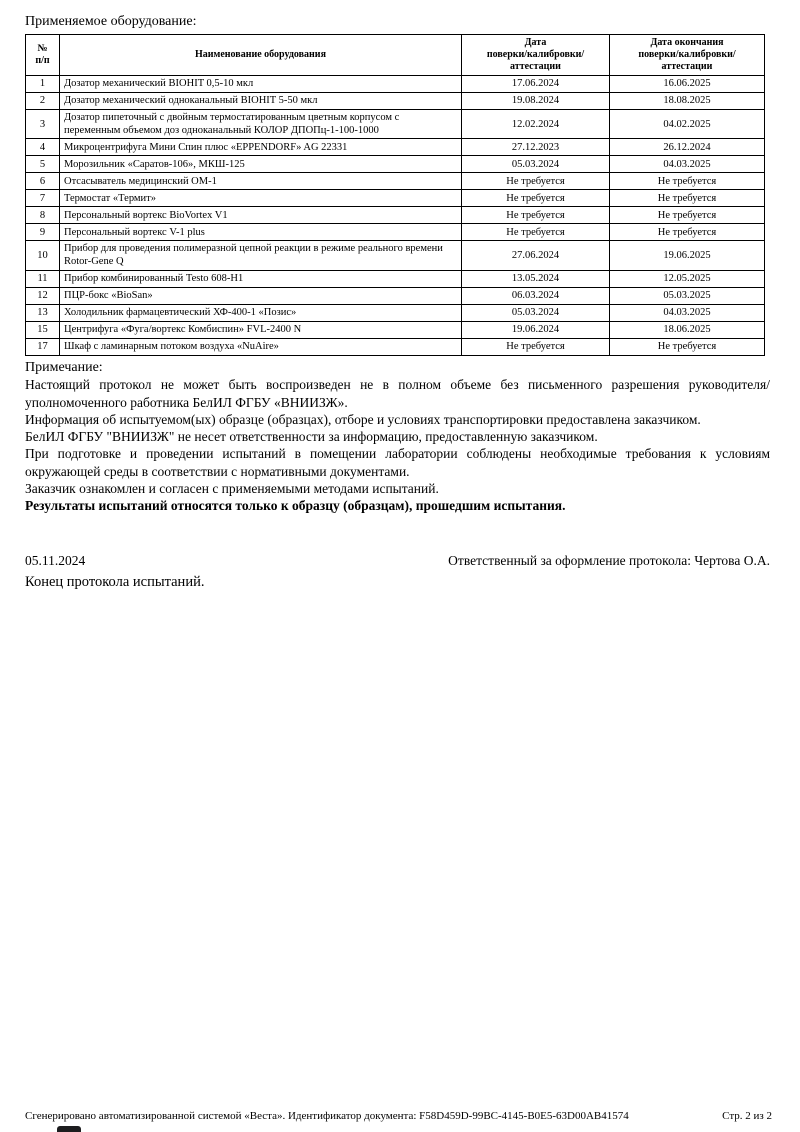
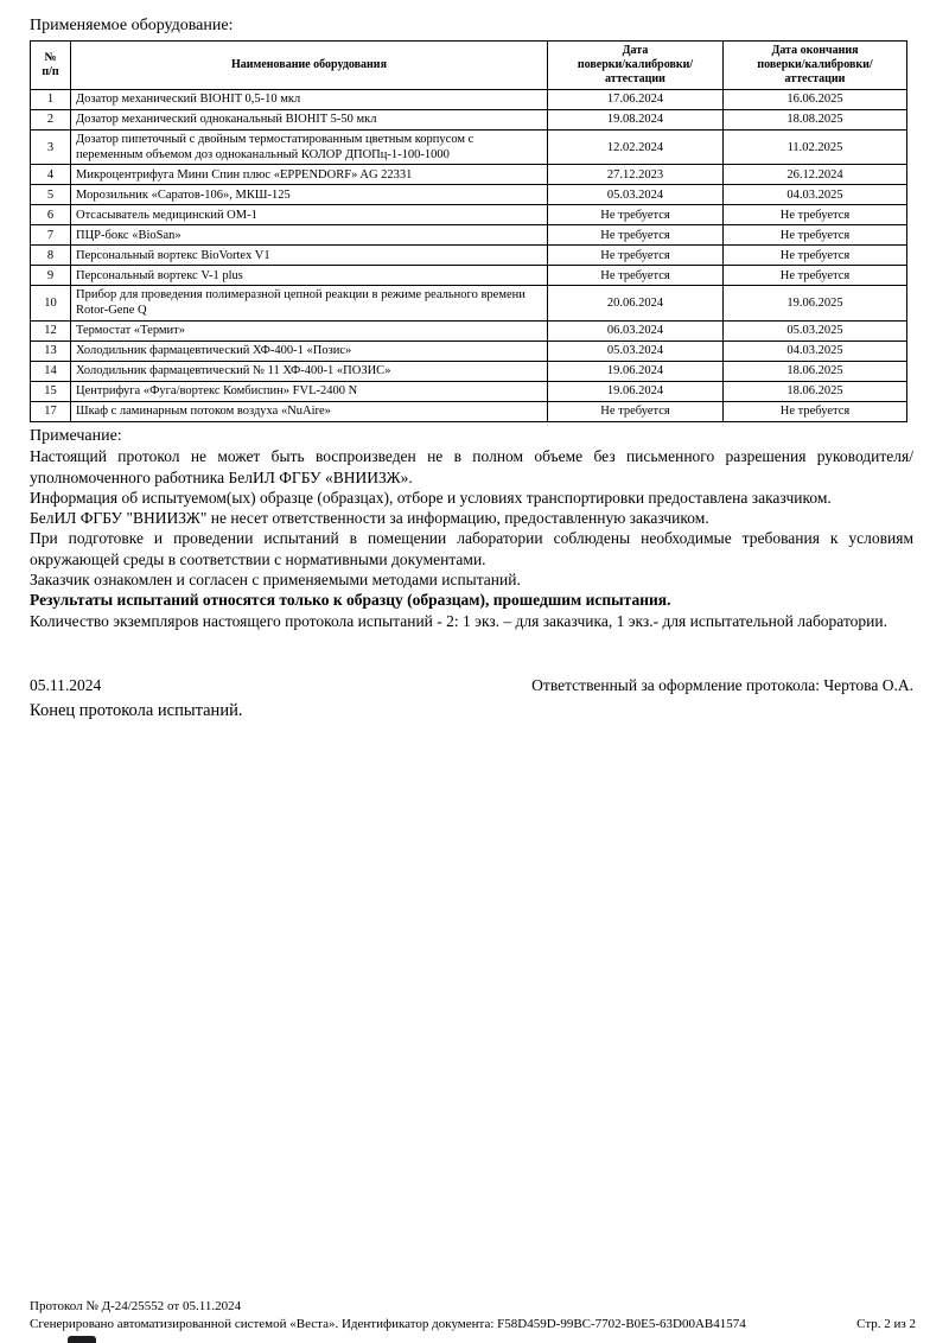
  Применяемое оборудование:
  № п/п	Наименование оборудования	Дата поверки/калибровки/аттестации	Дата окончания поверки/калибровки/аттестации
  1	Дозатор механический BIOHIT 0,5-10 мкл	17.06.2024	16.06.2025
  2	Дозатор механический одноканальный BIOHIT 5-50 мкл	19.08.2024	18.08.2025
- 3	Дозатор пипеточный с двойным термостатированным цветным корпусом с переменным объемом доз одноканальный КОЛОР ДПОПц-1-100-1000	12.02.2024	04.02.2025
+ 3	Дозатор пипеточный с двойным термостатированным цветным корпусом с переменным объемом доз одноканальный КОЛОР ДПОПц-1-100-1000	12.02.2024	11.02.2025
  4	Микроцентрифуга Мини Спин плюс «EPPENDORF» AG 22331	27.12.2023	26.12.2024
  5	Морозильник «Саратов-106», МКШ-125	05.03.2024	04.03.2025
  6	Отсасыватель медицинский ОМ-1	Не требуется	Не требуется
- 7	Термостат «Термит»	Не требуется	Не требуется
+ 7	ПЦР-бокс «BioSan»	Не требуется	Не требуется
  8	Персональный вортекс BioVortex V1	Не требуется	Не требуется
  9	Персональный вортекс V-1 plus	Не требуется	Не требуется
- 10	Прибор для проведения полимеразной цепной реакции в режиме реального времени Rotor-Gene Q	27.06.2024	19.06.2025
+ 10	Прибор для проведения полимеразной цепной реакции в режиме реального времени Rotor-Gene Q	20.06.2024	19.06.2025
- 11	Прибор комбинированный Testo 608-H1	13.05.2024	12.05.2025
- 12	ПЦР-бокс «BioSan»	06.03.2024	05.03.2025
+ 12	Термостат «Термит»	06.03.2024	05.03.2025
  13	Холодильник фармацевтический ХФ-400-1 «Позис»	05.03.2024	04.03.2025
+ 14	Холодильник фармацевтический № 11 ХФ-400-1 «ПОЗИС»	19.06.2024	18.06.2025
  15	Центрифуга «Фуга/вортекс Комбиспин» FVL-2400 N	19.06.2024	18.06.2025
  17	Шкаф с ламинарным потоком воздуха «NuAire»	Не требуется	Не требуется
  Примечание:
  Настоящий протокол не может быть воспроизведен не в полном объеме без письменного разрешения руководителя/уполномоченного работника БелИЛ ФГБУ «ВНИИЗЖ».
  Информация об испытуемом(ых) образце (образцах), отборе и условиях транспортировки предоставлена заказчиком.
  БелИЛ ФГБУ "ВНИИЗЖ" не несет ответственности за информацию, предоставленную заказчиком.
  При подготовке и проведении испытаний в помещении лаборатории соблюдены необходимые требования к условиям окружающей среды в соответствии с нормативными документами.
  Заказчик ознакомлен и согласен с применяемыми методами испытаний.
  Результаты испытаний относятся только к образцу (образцам), прошедшим испытания.
+ Количество экземпляров настоящего протокола испытаний - 2: 1 экз. – для заказчика, 1 экз.- для испытательной лаборатории.
  05.11.2024
  Ответственный за оформление протокола: Чертова О.А.
  Конец протокола испытаний.
+ Протокол № Д-24/25552 от 05.11.2024
- Сгенерировано автоматизированной системой «Веста». Идентификатор документа: F58D459D-99BC-4145-B0E5-63D00AB41574
+ Сгенерировано автоматизированной системой «Веста». Идентификатор документа: F58D459D-99BC-7702-B0E5-63D00AB41574
  Стр. 2 из 2
